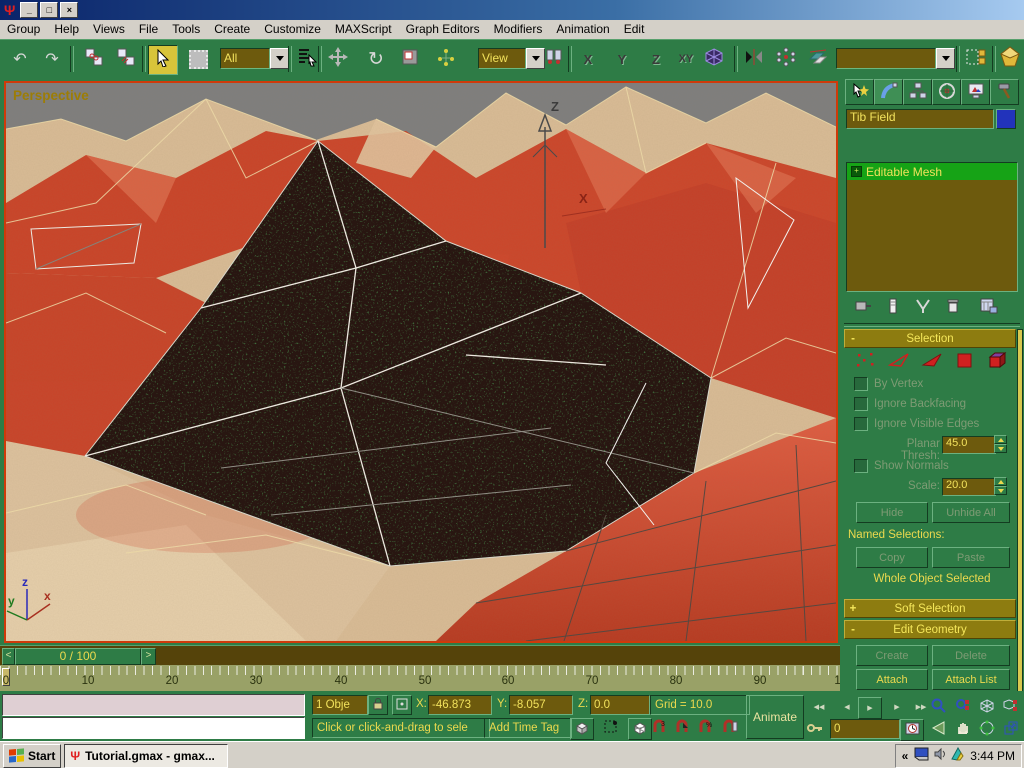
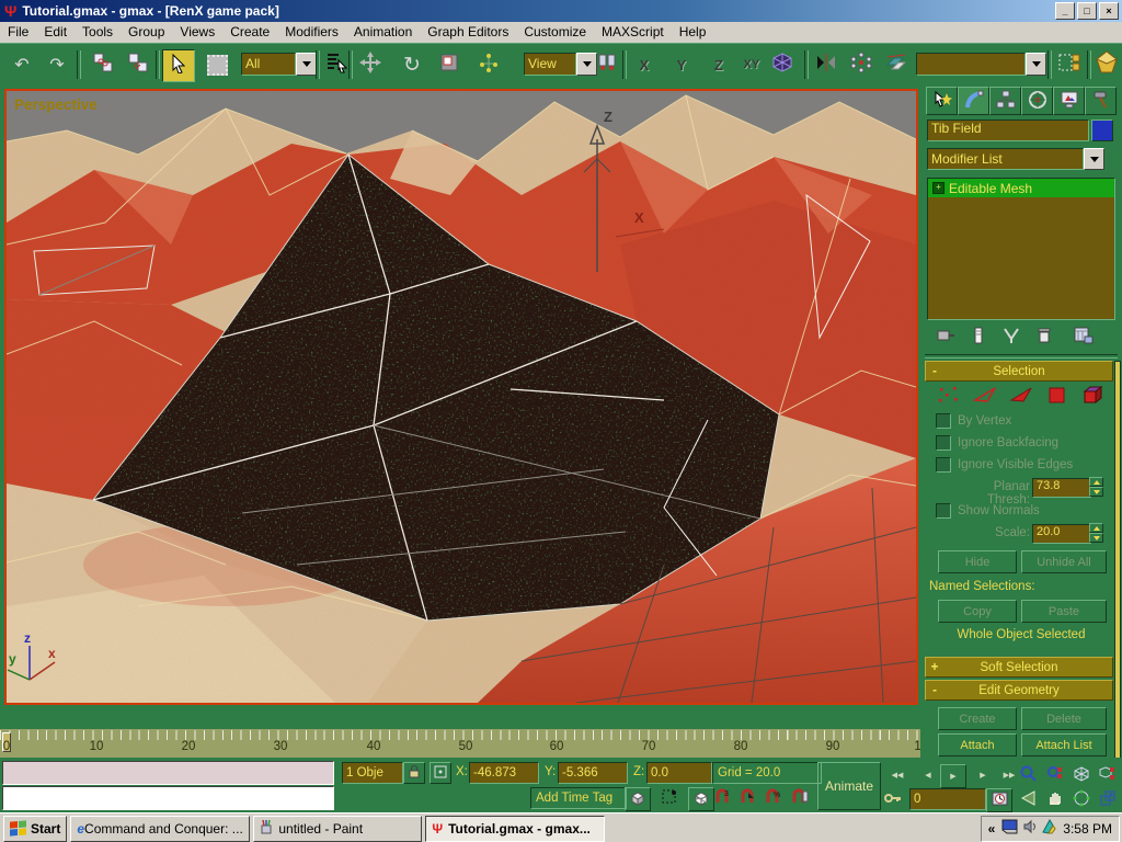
  Ψ
+ Tutorial.gmax - gmax - [RenX game pack]
  _
  □
  ×
- Group
+ File
- Help
+ Edit
- Views
+ Tools
- File
+ Group
- Tools
+ Views
  Create
- Customize
+ Modifiers
- MAXScript
+ Animation
  Graph Editors
- Modifiers
+ Customize
- Animation
+ MAXScript
- Edit
+ Help
  ↶
  ↷
  All
  ↻
  View
  X
  Y
  Z
  XY
  Z
  X
  z
  x
  y
  Perspective
  Tib Field
+ Modifier List
  +
  Editable Mesh
  -
  Selection
  By Vertex
  Ignore Backfacing
  Ignore Visible Edges
  Planar Thresh:
- 45.0
+ 73.8
  Show Normals
  Scale:
  20.0
  Hide
  Unhide All
  Named Selections:
  Copy
  Paste
  Whole Object Selected
  +
  Soft Selection
  -
  Edit Geometry
  Create
  Delete
  Attach
  Attach List
- <
- 0 / 100
- >
  0
  10
  20
  30
  40
  50
  60
  70
  80
  90
  1 Obje
  X:
  -46.873
  Y:
- -8.057
+ -5.366
  Z:
  0.0
- Grid = 10.0
+ Grid = 20.0
- Click or click-and-drag to sele
  Add Time Tag
  Animate
  0
  Start
+ e
+ Command and Conquer: ...
+ untitled - Paint
  Ψ
  Tutorial.gmax - gmax...
  «
- 3:44 PM
+ 3:58 PM
